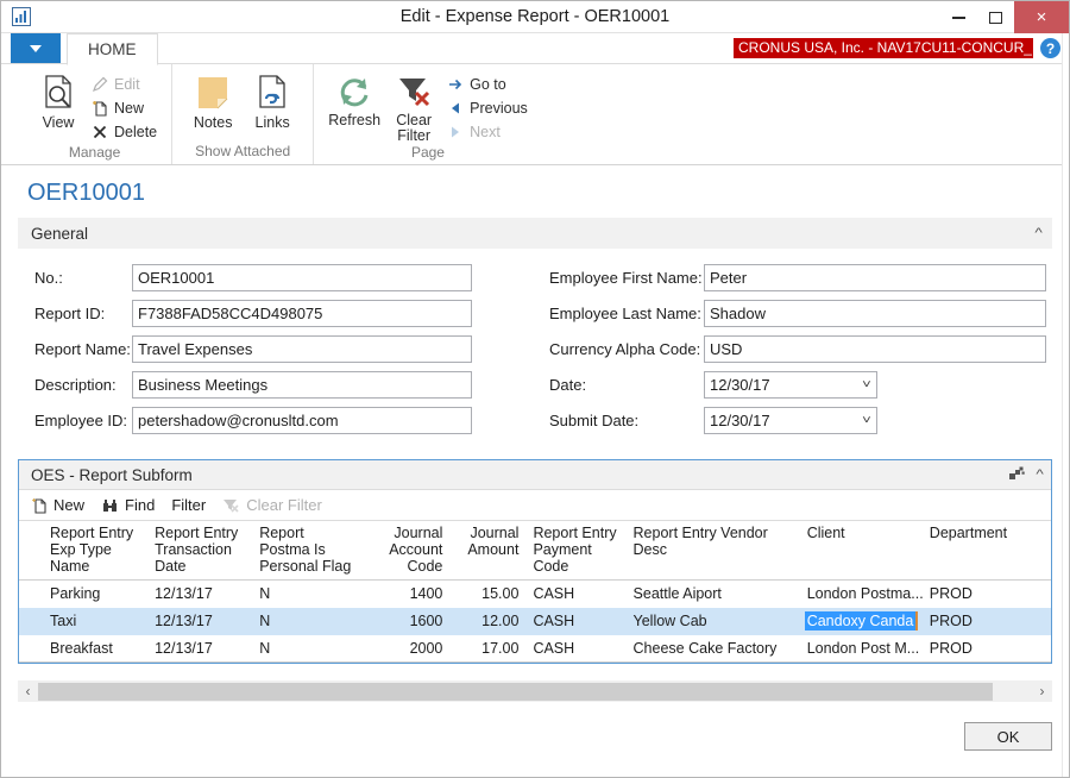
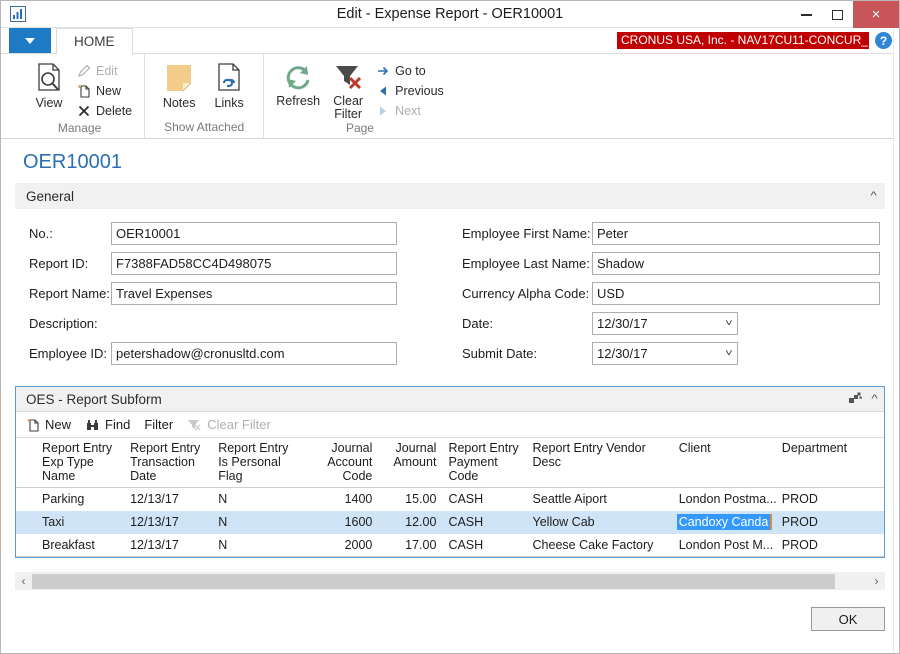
  Edit - Expense Report - OER10001
  ×
  HOME
  CRONUS USA, Inc. - NAV17CU11-CONCUR_
  ?
  View
  Edit
  New
  Delete
  Manage
  Notes
  Links
  Show Attached
  Refresh
  Clear Filter
  Go to
  Previous
  Next
  Page
  OER10001
  General
  ^
  No.:
  OER10001
  Report ID:
  F7388FAD58CC4D498075
  Report Name:
  Travel Expenses
  Description:
- Business Meetings
  Employee ID:
  petershadow@cronusltd.com
  Employee First Name:
  Peter
  Employee Last Name:
  Shadow
  Currency Alpha Code:
  USD
  Date:
  12/30/17
  ˅
  Submit Date:
  12/30/17
  ˅
  OES - Report Subform
  ^
  New
  Find
  Filter
  Clear Filter
- Report Entry Exp Type Name	Report Entry Transaction Date	Report Postma Is Personal Flag	Journal Account Code	Journal Amount	Report Entry Payment Code	Report Entry Vendor Desc	Client	Department
+ Report Entry Exp Type Name	Report Entry Transaction Date	Report Entry Is Personal Flag	Journal Account Code	Journal Amount	Report Entry Payment Code	Report Entry Vendor Desc	Client	Department
  Parking	12/13/17	N	1400	15.00	CASH	Seattle Aiport	London Postma...	PROD
  Taxi	12/13/17	N	1600	12.00	CASH	Yellow Cab	Candoxy Canda	PROD
  Breakfast	12/13/17	N	2000	17.00	CASH	Cheese Cake Factory	London Post M...	PROD
  ‹
  ›
  OK
